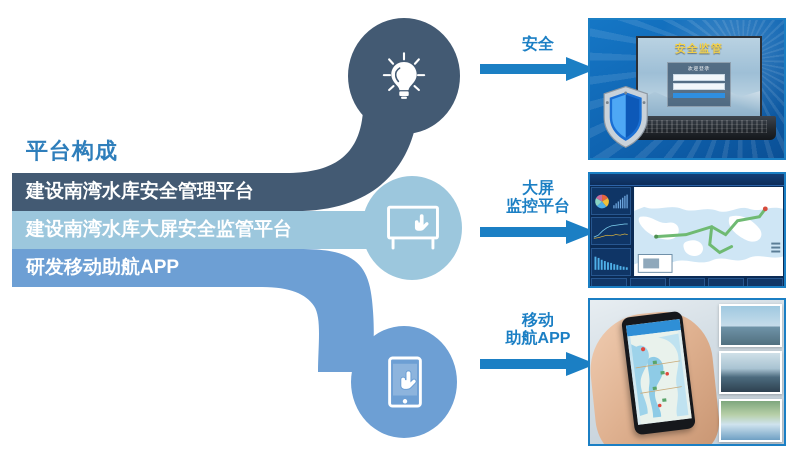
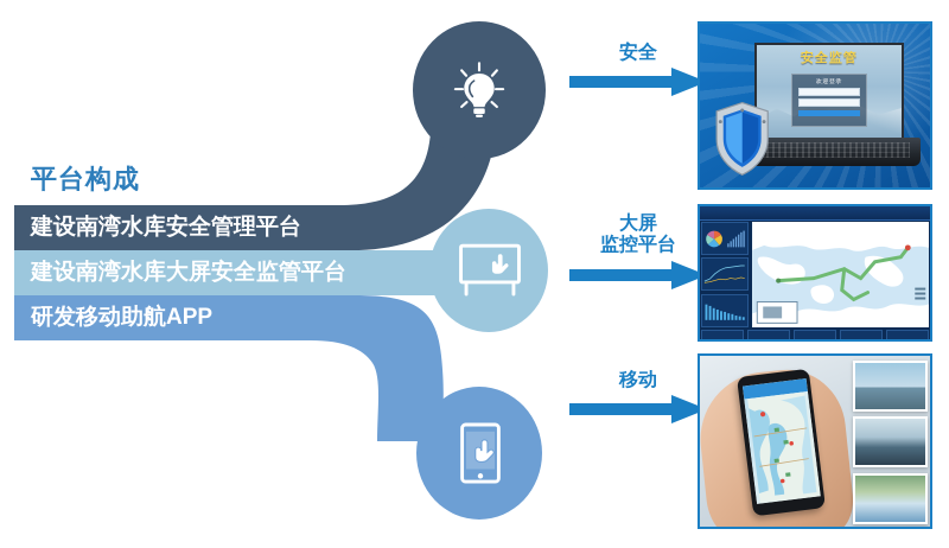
  平台构成
  建设南湾水库安全管理平台
  建设南湾水库大屏安全监管平台
  研发移动助航APP
  安全
  大屏
  监控平台
  移动
- 助航APP
  安全监管
